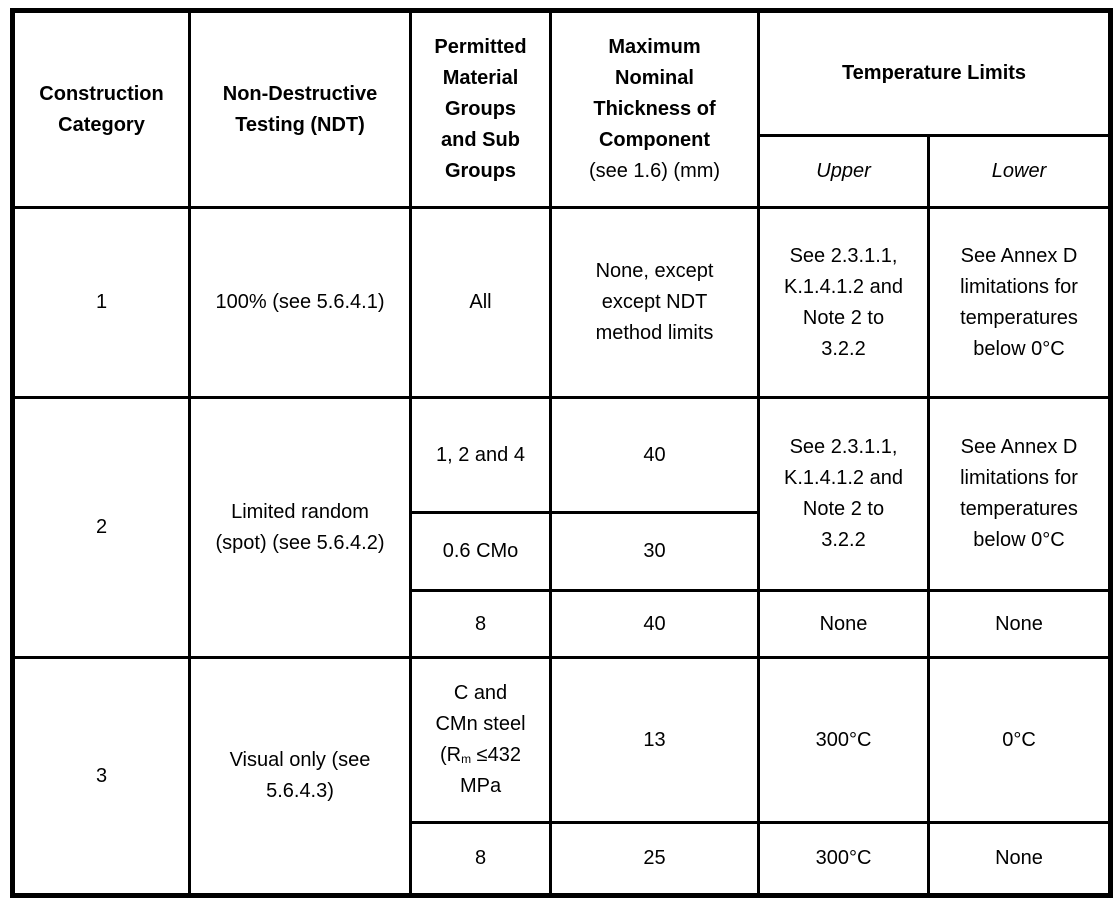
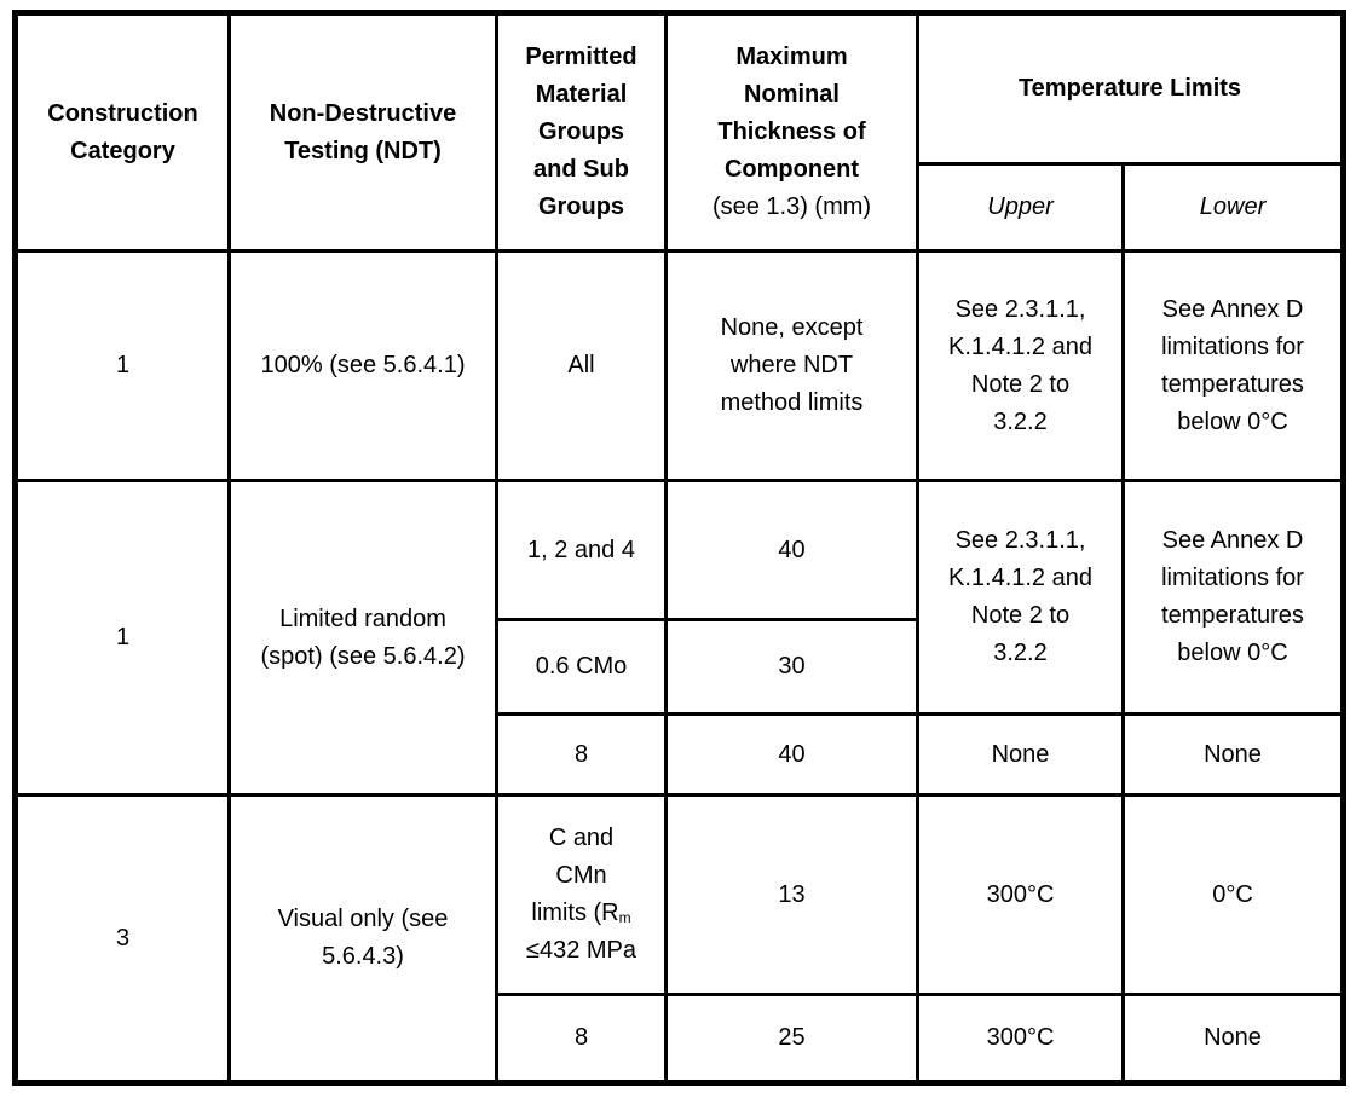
- Construction Category	Non-Destructive Testing (NDT)	Permitted Material Groups and Sub Groups	Maximum Nominal Thickness of Component (see 1.6) (mm)	Temperature Limits
+ Construction Category	Non-Destructive Testing (NDT)	Permitted Material Groups and Sub Groups	Maximum Nominal Thickness of Component (see 1.3) (mm)	Temperature Limits
  Upper	Lower
- 1	100% (see 5.6.4.1)	All	None, except except NDT method limits	See 2.3.1.1, K.1.4.1.2 and Note 2 to 3.2.2	See Annex D limitations for temperatures below 0°C
+ 1	100% (see 5.6.4.1)	All	None, except where NDT method limits	See 2.3.1.1, K.1.4.1.2 and Note 2 to 3.2.2	See Annex D limitations for temperatures below 0°C
- 2	Limited random (spot) (see 5.6.4.2)	1, 2 and 4	40	See 2.3.1.1, K.1.4.1.2 and Note 2 to 3.2.2	See Annex D limitations for temperatures below 0°C
+ 1	Limited random (spot) (see 5.6.4.2)	1, 2 and 4	40	See 2.3.1.1, K.1.4.1.2 and Note 2 to 3.2.2	See Annex D limitations for temperatures below 0°C
  0.6 CMo	30
  8	40	None	None
- 3	Visual only (see 5.6.4.3)	C and CMn steel (Rm ≤432 MPa	13	300°C	0°C
+ 3	Visual only (see 5.6.4.3)	C and CMn limits (Rm ≤432 MPa	13	300°C	0°C
  8	25	300°C	None
